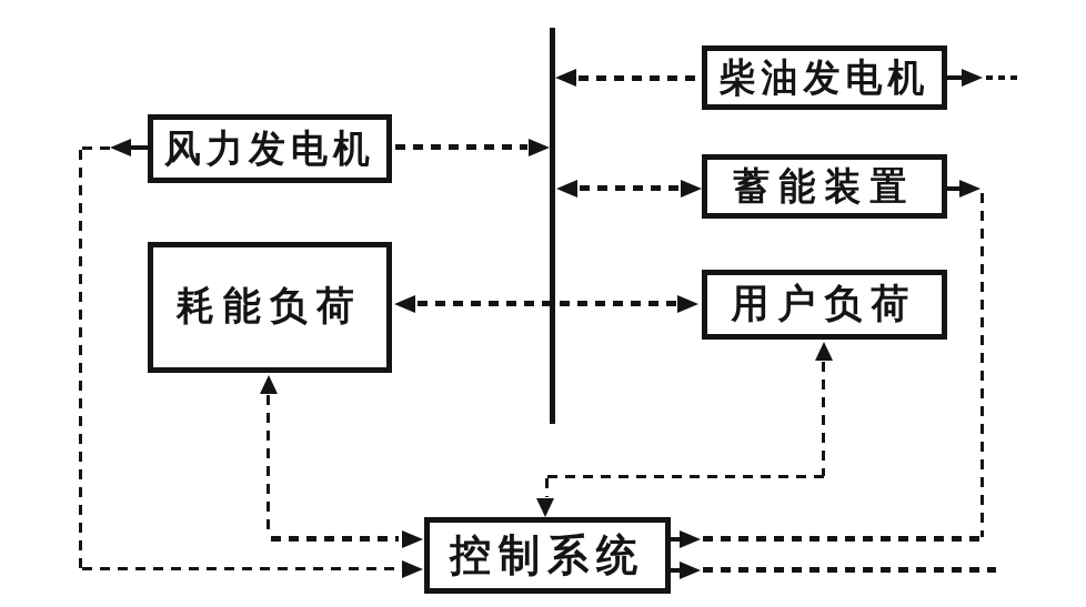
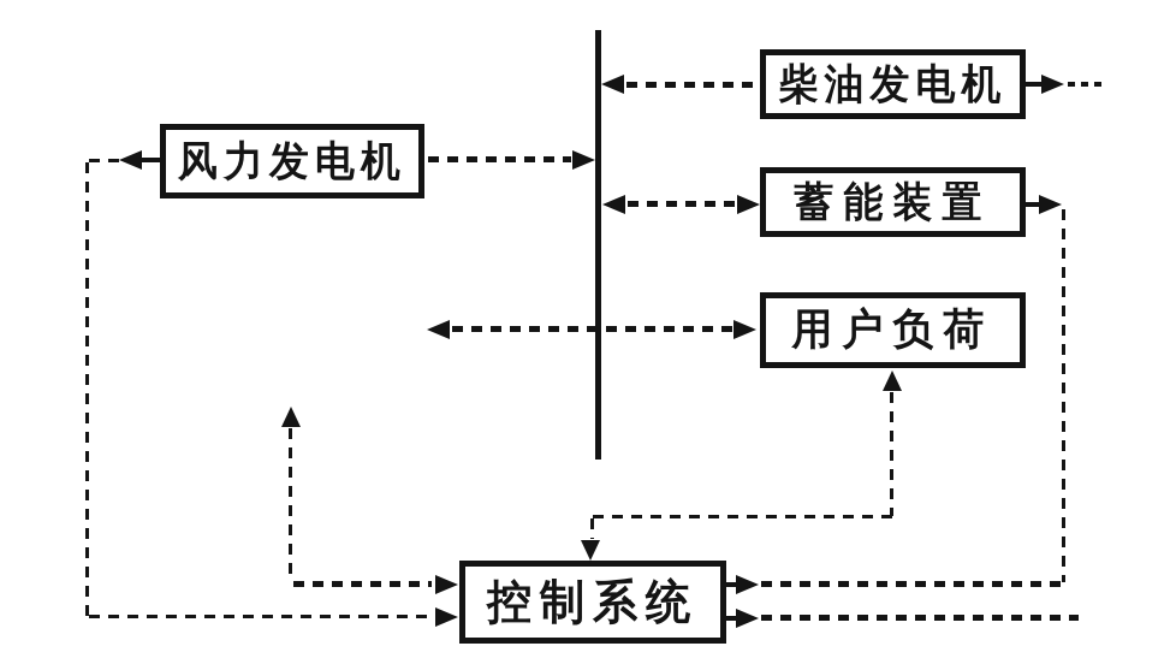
  柴油发电机
  风力发电机
  蓄能装置
- 耗能负荷
  用户负荷
  控制系统
